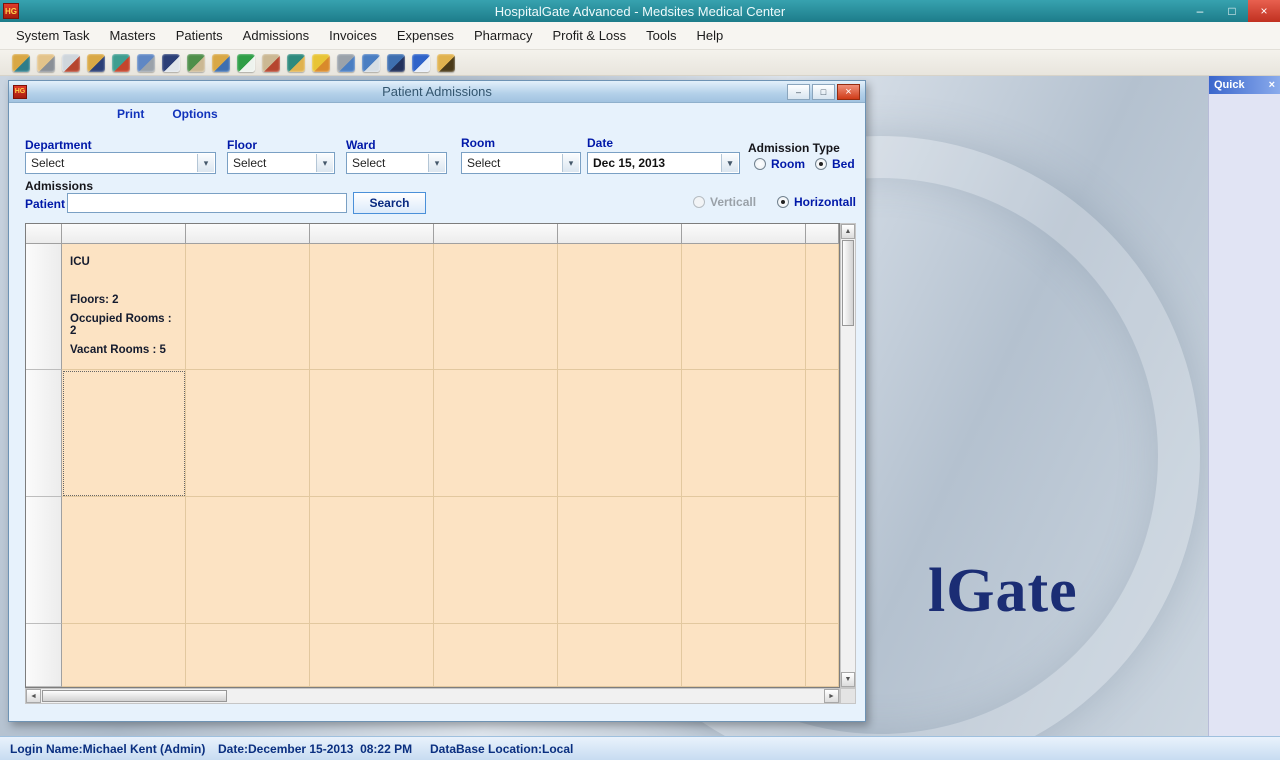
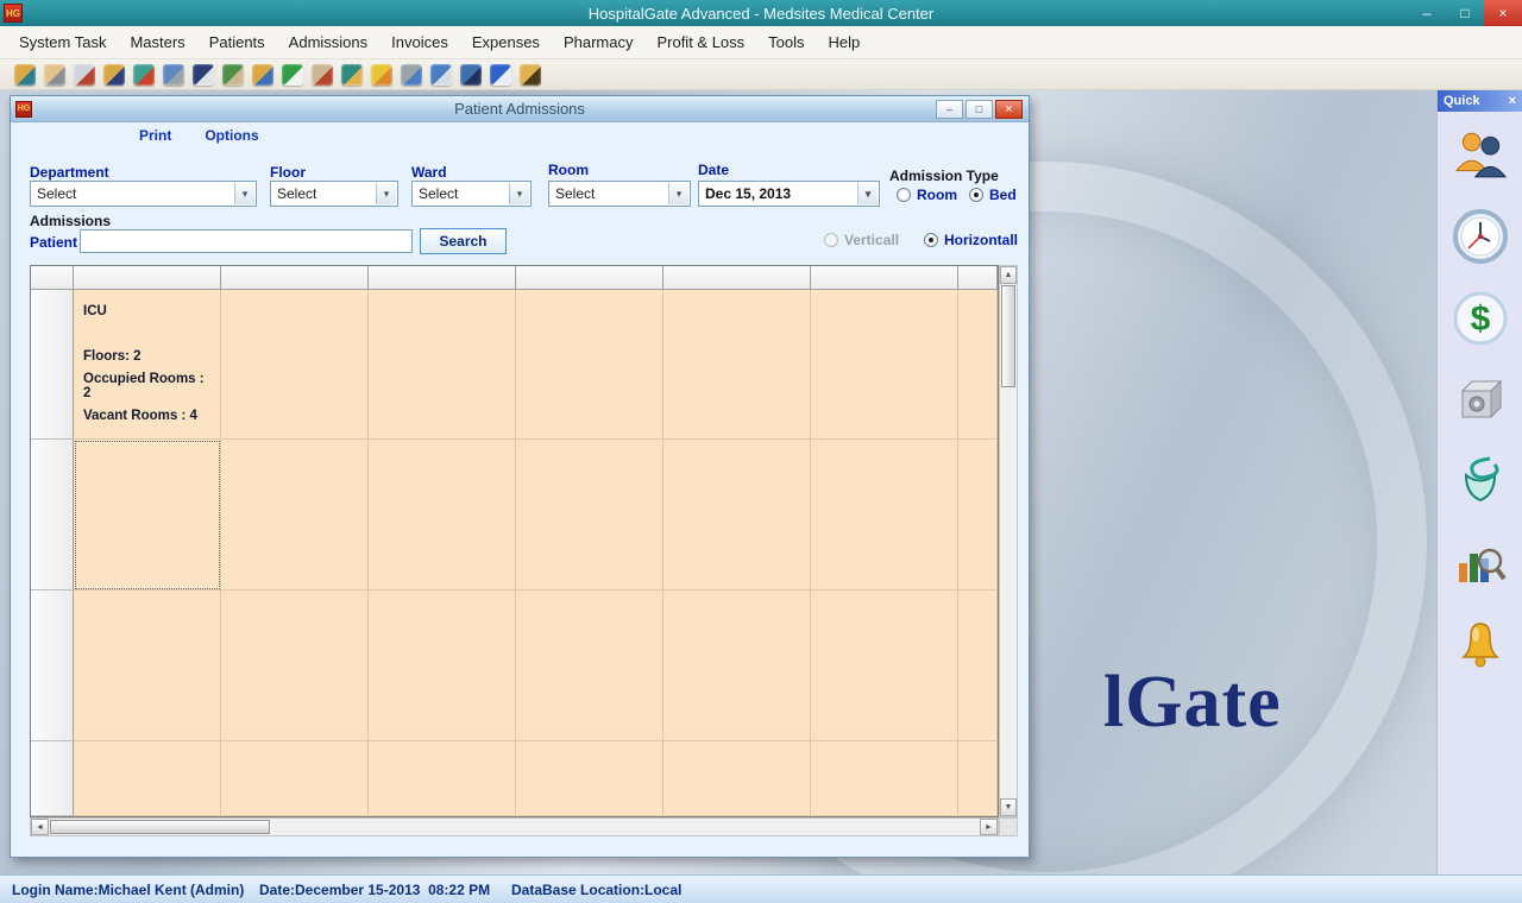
  lGate
  HG
  HospitalGate Advanced - Medsites Medical Center
  –
  □
  ×
  System Task
  Masters
  Patients
  Admissions
  Invoices
  Expenses
  Pharmacy
  Profit & Loss
  Tools
  Help
  Patient Admissions
  –
  □
  ×
  Print
  Options
  Department
  Floor
  Ward
  Room
  Date
  Admission Type
  Select
  ▾
  Select
  ▾
  Select
  ▾
  Select
  ▾
  Dec 15, 2013
  ▾
  Room
  Bed
  Admissions
  Patient
  Search
  Verticall
  Horizontall
  ICU
  Floors: 2
  Occupied Rooms : 2
- Vacant Rooms : 5
+ Vacant Rooms : 4
  Quick
  ×
+ $
  Login Name:Michael Kent (Admin)
  Date:December 15-2013 08:22 PM
  DataBase Location:Local
